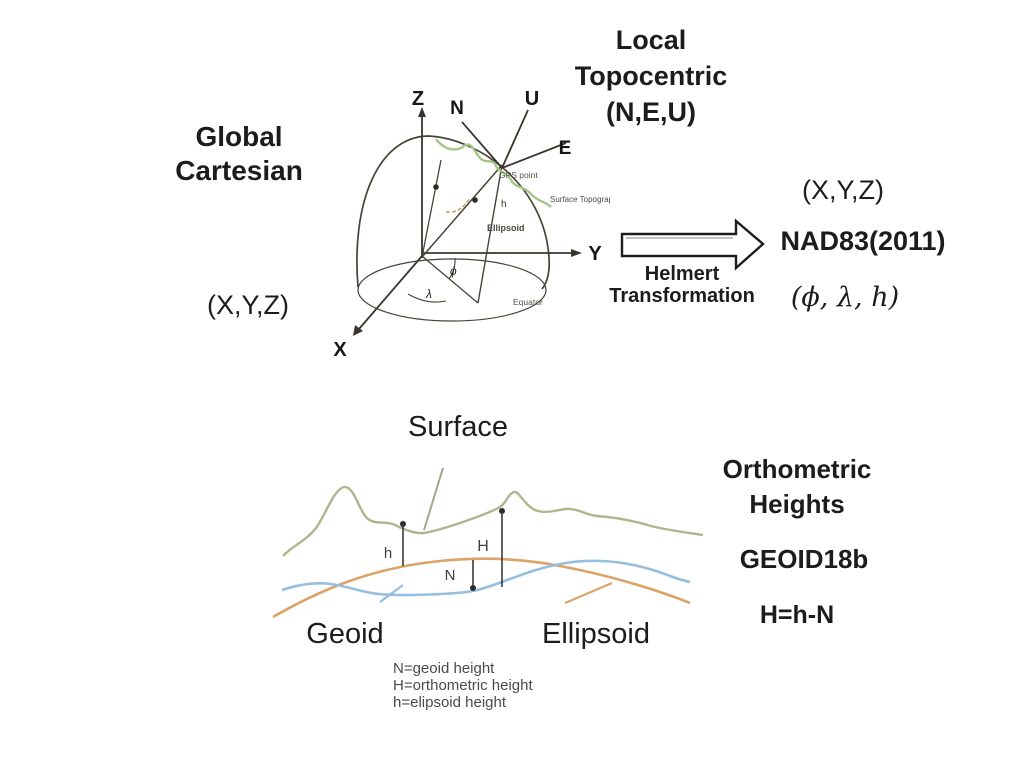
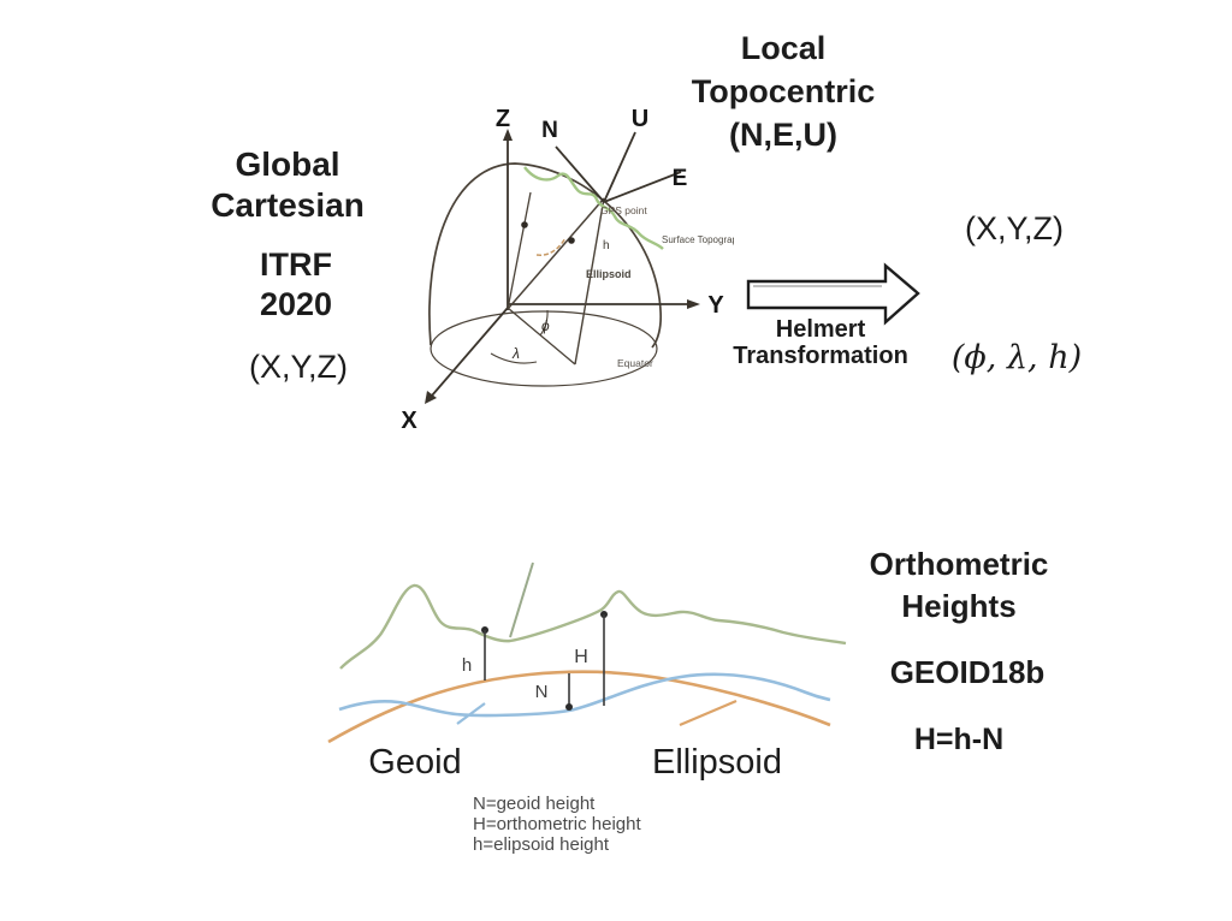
  Global
  Cartesian
+ ITRF
+ 2020
  (X,Y,Z)
  Local
  Topocentric
  (N,E,U)
  Z
  N
  U
  E
  Y
  X
  GPS point
  Surface Topogra
  Ellipsoid
  Equator
  h
  ϕ
  λ
  Helmert
  Transformation
  (X,Y,Z)
- NAD83(2011)
  (ϕ, λ, h)
- Surface
  h
  H
  N
  Geoid
  Ellipsoid
  N=geoid height
  H=orthometric height
  h=elipsoid height
  Orthometric
  Heights
  GEOID18b
  H=h-N
